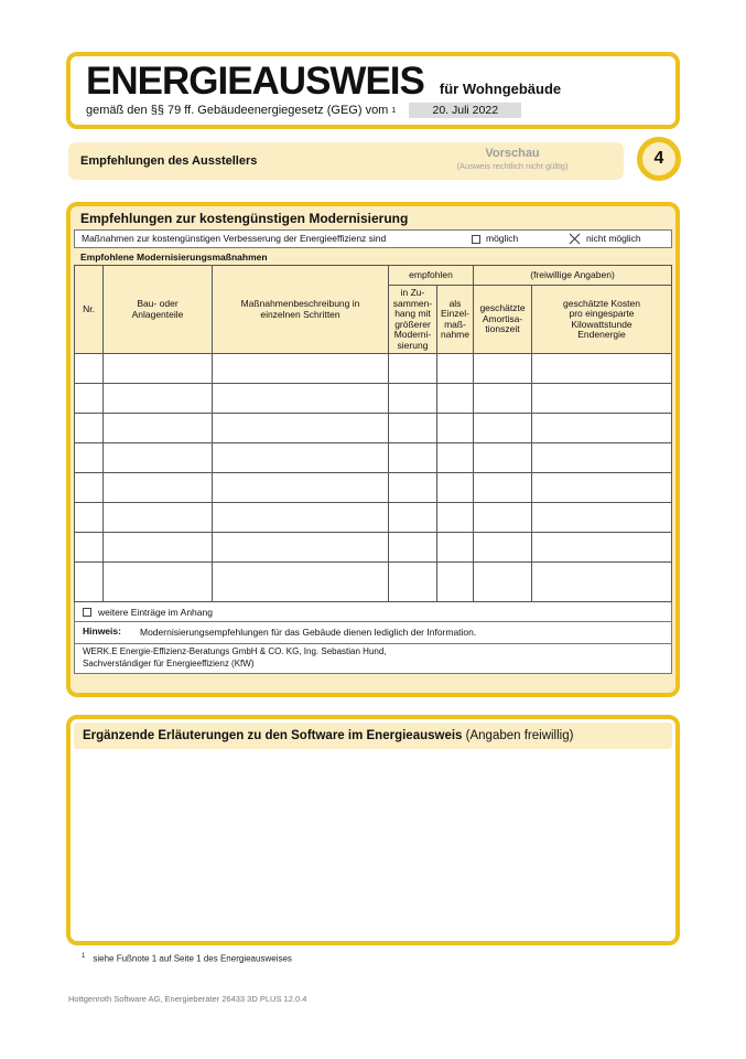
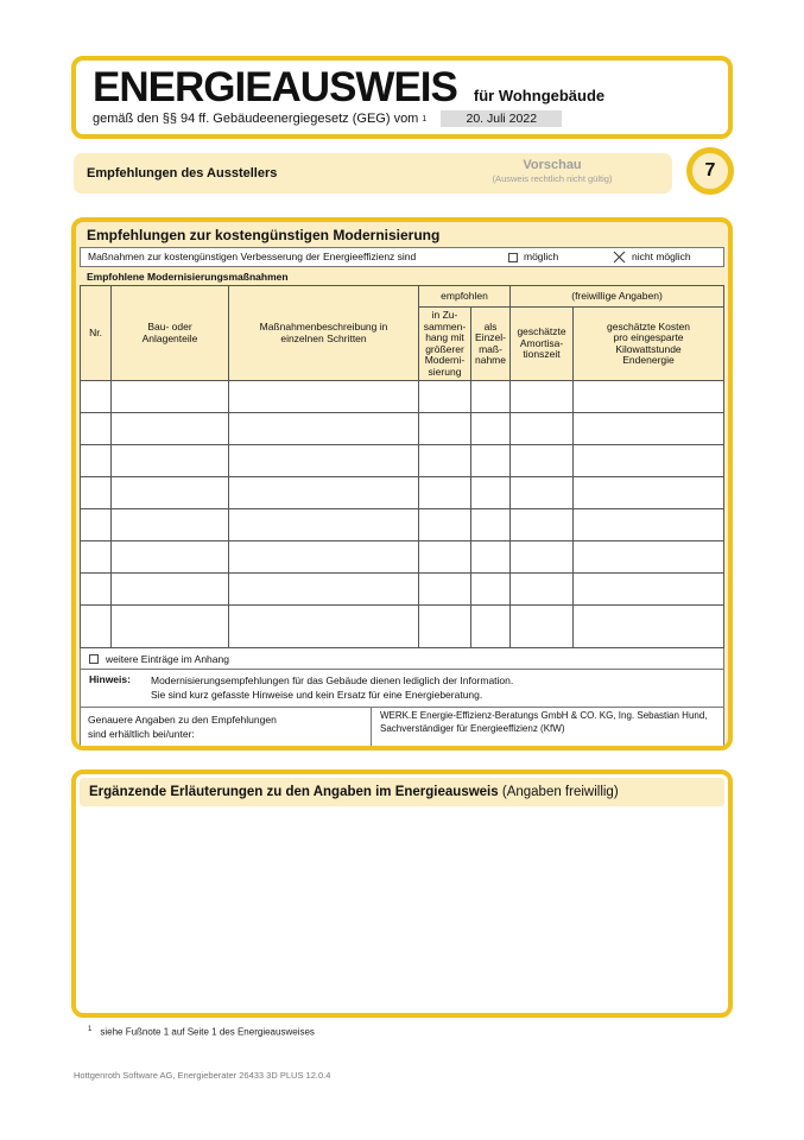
  ENERGIEAUSWEIS
  für Wohngebäude
- gemäß den §§ 79 ff. Gebäudeenergiegesetz (GEG) vom
+ gemäß den §§ 94 ff. Gebäudeenergiegesetz (GEG) vom
  20. Juli 2022
  Empfehlungen des Ausstellers
  Vorschau
  (Ausweis rechtlich nicht gültig)
- 4
+ 7
  Empfehlungen zur kostengünstigen Modernisierung
  Maßnahmen zur kostengünstigen Verbesserung der Energieeffizienz sind
  möglich
  nicht möglich
  Empfohlene Modernisierungsmaßnahmen
  Nr.	Bau- oder Anlagenteile	Maßnahmenbeschreibung in einzelnen Schritten	empfohlen	(freiwillige Angaben)
  in Zu- sammen- hang mit größerer Moderni- sierung	als Einzel- maß- nahme	geschätzte Amortisa- tionszeit	geschätzte Kosten pro eingesparte Kilowattstunde Endenergie
  weitere Einträge im Anhang
  Hinweis:
  Modernisierungsempfehlungen für das Gebäude dienen lediglich der Information.
+ Sie sind kurz gefasste Hinweise und kein Ersatz für eine Energieberatung.
+ Genauere Angaben zu den Empfehlungen
+ sind erhältlich bei/unter:
  WERK.E Energie-Effizienz-Beratungs GmbH & CO. KG, Ing. Sebastian Hund,
  Sachverständiger für Energieeffizienz (KfW)
- Ergänzende Erläuterungen zu den Software im Energieausweis (Angaben freiwillig)
+ Ergänzende Erläuterungen zu den Angaben im Energieausweis (Angaben freiwillig)
  siehe Fußnote 1 auf Seite 1 des Energieausweises
  Hottgenroth Software AG, Energieberater 26433 3D PLUS 12.0.4
